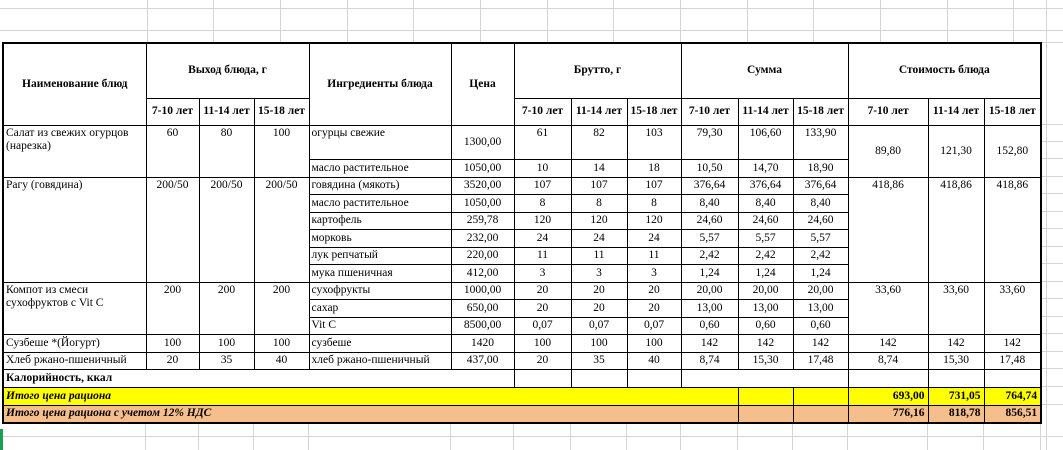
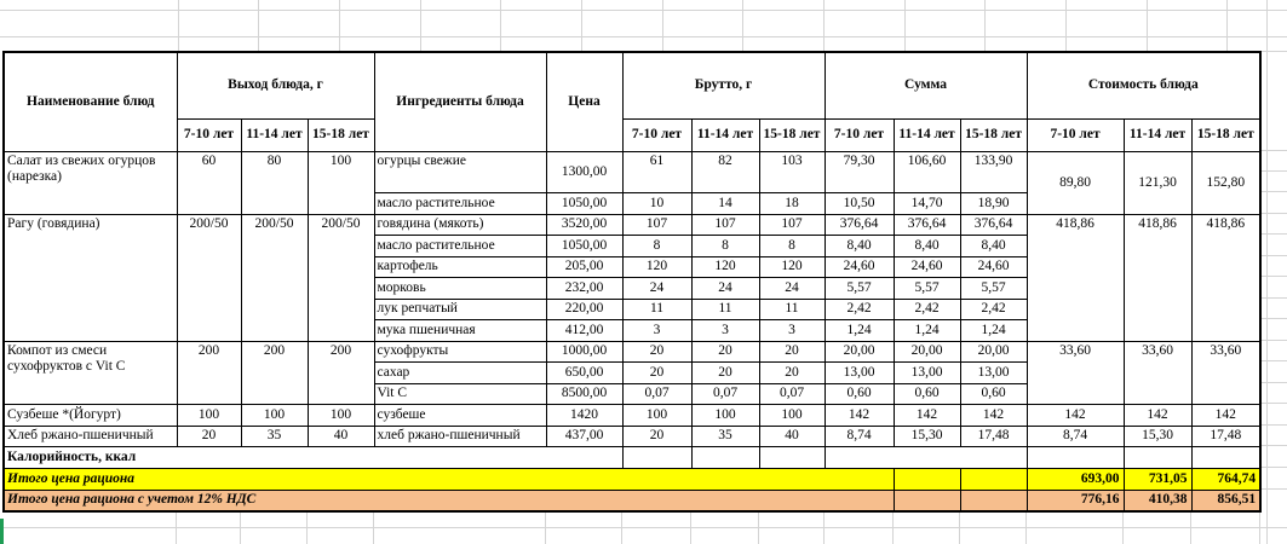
  Наименование блюд	Выход блюда, г	Ингредиенты блюда	Цена	Брутто, г	Сумма	Стоимость блюда
  7-10 лет	11-14 лет	15-18 лет	7-10 лет	11-14 лет	15-18 лет	7-10 лет	11-14 лет	15-18 лет	7-10 лет	11-14 лет	15-18 лет
  Салат из свежих огурцов (нарезка)	60	80	100	огурцы свежие	1300,00	61	82	103	79,30	106,60	133,90	89,80	121,30	152,80
  масло растительное	1050,00	10	14	18	10,50	14,70	18,90
  Рагу (говядина)	200/50	200/50	200/50	говядина (мякоть)	3520,00	107	107	107	376,64	376,64	376,64	418,86	418,86	418,86
  масло растительное	1050,00	8	8	8	8,40	8,40	8,40
- картофель	259,78	120	120	120	24,60	24,60	24,60
+ картофель	205,00	120	120	120	24,60	24,60	24,60
  морковь	232,00	24	24	24	5,57	5,57	5,57
  лук репчатый	220,00	11	11	11	2,42	2,42	2,42
  мука пшеничная	412,00	3	3	3	1,24	1,24	1,24
  Компот из смеси сухофруктов с Vit C	200	200	200	сухофрукты	1000,00	20	20	20	20,00	20,00	20,00	33,60	33,60	33,60
  сахар	650,00	20	20	20	13,00	13,00	13,00
  Vit C	8500,00	0,07	0,07	0,07	0,60	0,60	0,60
  Сузбеше *(Йогурт)	100	100	100	сузбеше	1420	100	100	100	142	142	142	142	142	142
  Хлеб ржано-пшеничный	20	35	40	хлеб ржано-пшеничный	437,00	20	35	40	8,74	15,30	17,48	8,74	15,30	17,48
  Калорийность, ккал
  Итого цена рациона			693,00	731,05	764,74
- Итого цена рациона с учетом 12% НДС			776,16	818,78	856,51
+ Итого цена рациона с учетом 12% НДС			776,16	410,38	856,51
